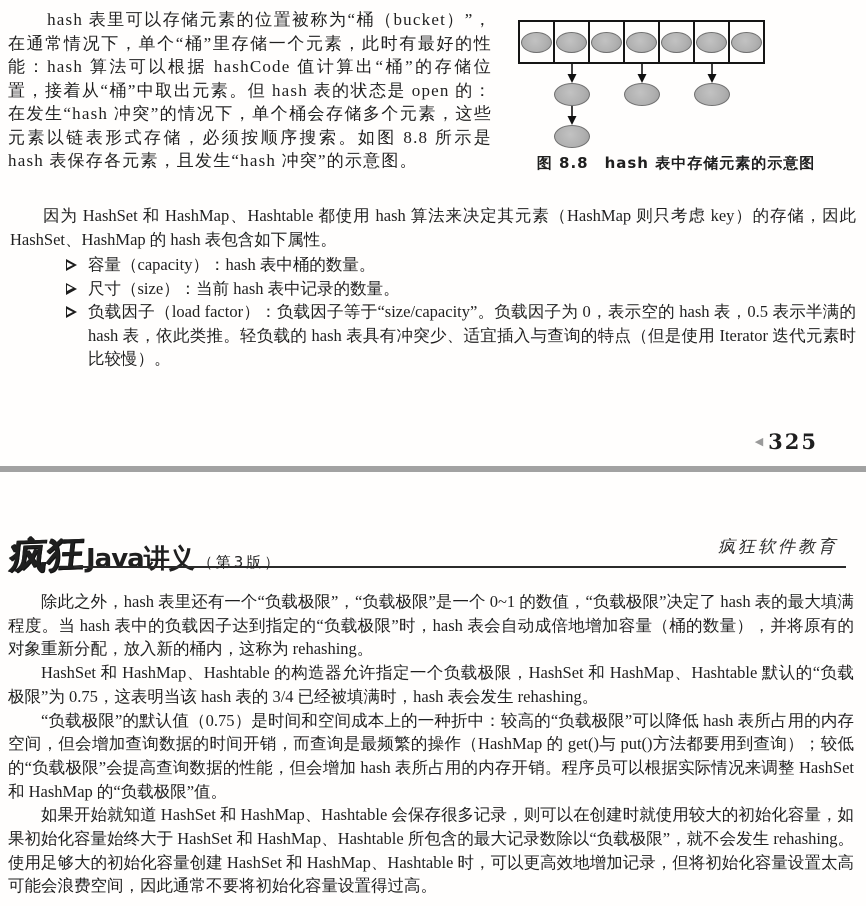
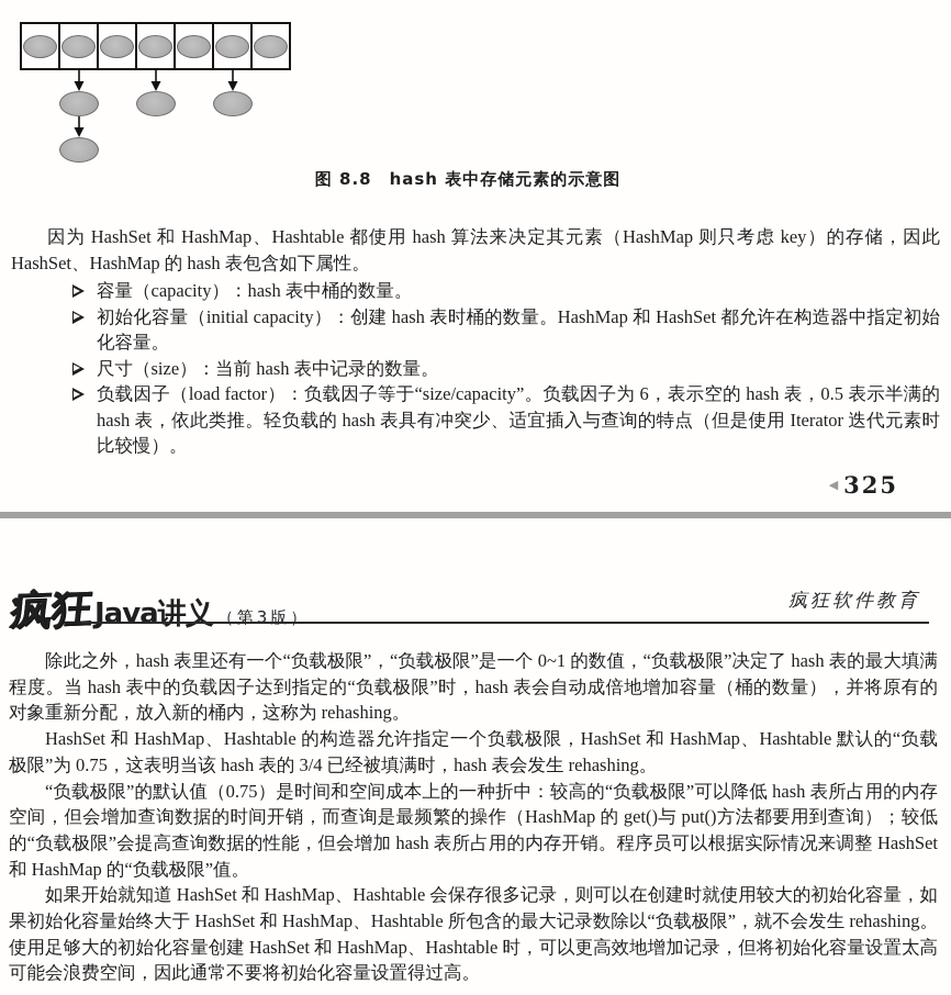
- hash 表里可以存储元素的位置被称为“桶（bucket）”，在通常情况下，单个“桶”里存储一个元素，此时有最好的性能：hash 算法可以根据 hashCode 值计算出“桶”的存储位置，接着从“桶”中取出元素。但 hash 表的状态是 open 的：在发生“hash 冲突”的情况下，单个桶会存储多个元素，这些元素以链表形式存储，必须按顺序搜索。如图 8.8 所示是 hash 表保存各元素，且发生“hash 冲突”的示意图。
  图 8.8 hash 表中存储元素的示意图
  因为 HashSet 和 HashMap、Hashtable 都使用 hash 算法来决定其元素（HashMap 则只考虑 key）的存储，因此 HashSet、HashMap 的 hash 表包含如下属性。
  容量（capacity）：hash 表中桶的数量。
+ 初始化容量（initial capacity）：创建 hash 表时桶的数量。HashMap 和 HashSet 都允许在构造器中指定初始化容量。
  尺寸（size）：当前 hash 表中记录的数量。
- 负载因子（load factor）：负载因子等于“size/capacity”。负载因子为 0，表示空的 hash 表，0.5 表示半满的 hash 表，依此类推。轻负载的 hash 表具有冲突少、适宜插入与查询的特点（但是使用 Iterator 迭代元素时比较慢）。
+ 负载因子（load factor）：负载因子等于“size/capacity”。负载因子为 6，表示空的 hash 表，0.5 表示半满的 hash 表，依此类推。轻负载的 hash 表具有冲突少、适宜插入与查询的特点（但是使用 Iterator 迭代元素时比较慢）。
  ◀
  325
  Java讲义
  （第3版）
  疯狂软件教育
  除此之外，hash 表里还有一个“负载极限”，“负载极限”是一个 0~1 的数值，“负载极限”决定了 hash 表的最大填满程度。当 hash 表中的负载因子达到指定的“负载极限”时，hash 表会自动成倍地增加容量（桶的数量），并将原有的对象重新分配，放入新的桶内，这称为 rehashing。
  HashSet 和 HashMap、Hashtable 的构造器允许指定一个负载极限，HashSet 和 HashMap、Hashtable 默认的“负载极限”为 0.75，这表明当该 hash 表的 3/4 已经被填满时，hash 表会发生 rehashing。
  “负载极限”的默认值（0.75）是时间和空间成本上的一种折中：较高的“负载极限”可以降低 hash 表所占用的内存空间，但会增加查询数据的时间开销，而查询是最频繁的操作（HashMap 的 get()与 put()方法都要用到查询）；较低的“负载极限”会提高查询数据的性能，但会增加 hash 表所占用的内存开销。程序员可以根据实际情况来调整 HashSet 和 HashMap 的“负载极限”值。
  如果开始就知道 HashSet 和 HashMap、Hashtable 会保存很多记录，则可以在创建时就使用较大的初始化容量，如果初始化容量始终大于 HashSet 和 HashMap、Hashtable 所包含的最大记录数除以“负载极限”，就不会发生 rehashing。使用足够大的初始化容量创建 HashSet 和 HashMap、Hashtable 时，可以更高效地增加记录，但将初始化容量设置太高可能会浪费空间，因此通常不要将初始化容量设置得过高。
